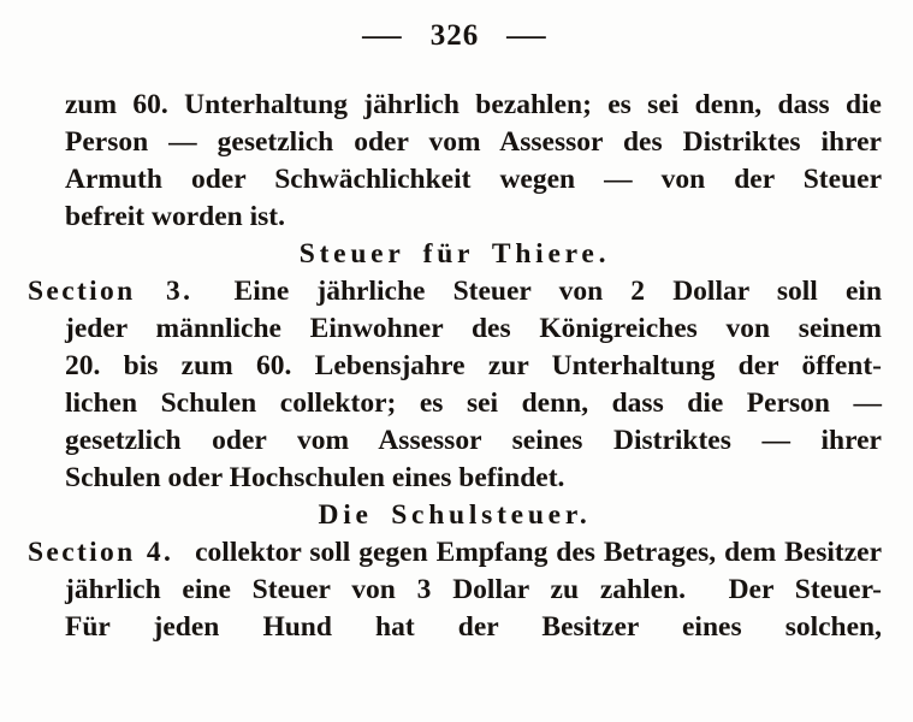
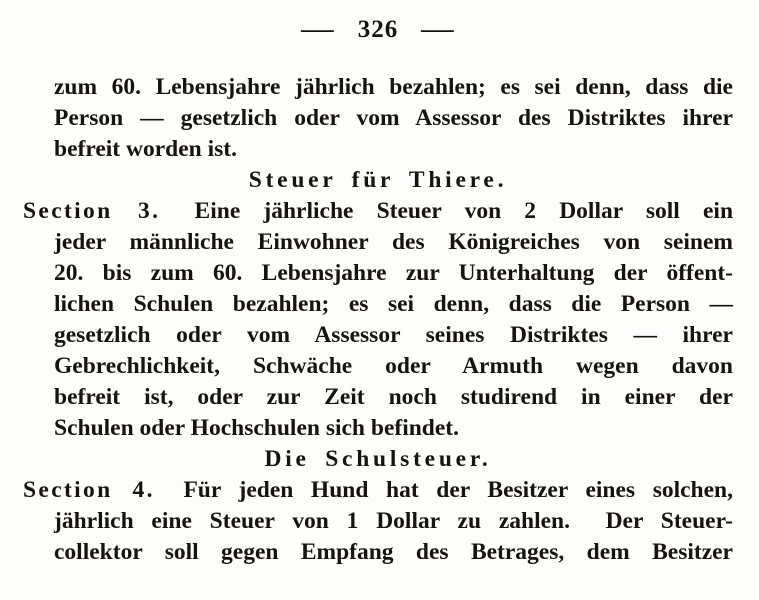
  — 326 —
- zum 60. Unterhaltung jährlich bezahlen; es sei denn, dass die
+ zum 60. Lebensjahre jährlich bezahlen; es sei denn, dass die
  Person — gesetzlich oder vom Assessor des Distriktes ihrer
- Armuth oder Schwächlichkeit wegen — von der Steuer
  befreit worden ist.
  Steuer für Thiere.
  Section 3. Eine jährliche Steuer von 2 Dollar soll ein
  jeder männliche Einwohner des Königreiches von seinem
  20. bis zum 60. Lebensjahre zur Unterhaltung der öffent-
- lichen Schulen collektor; es sei denn, dass die Person —
+ lichen Schulen bezahlen; es sei denn, dass die Person —
  gesetzlich oder vom Assessor seines Distriktes — ihrer
+ Gebrechlichkeit, Schwäche oder Armuth wegen davon
+ befreit ist, oder zur Zeit noch studirend in einer der
- Schulen oder Hochschulen eines befindet.
+ Schulen oder Hochschulen sich befindet.
  Die Schulsteuer.
- Section 4. collektor soll gegen Empfang des Betrages, dem Besitzer
+ Section 4. Für jeden Hund hat der Besitzer eines solchen,
- jährlich eine Steuer von 3 Dollar zu zahlen. Der Steuer-
+ jährlich eine Steuer von 1 Dollar zu zahlen. Der Steuer-
- Für jeden Hund hat der Besitzer eines solchen,
+ collektor soll gegen Empfang des Betrages, dem Besitzer
